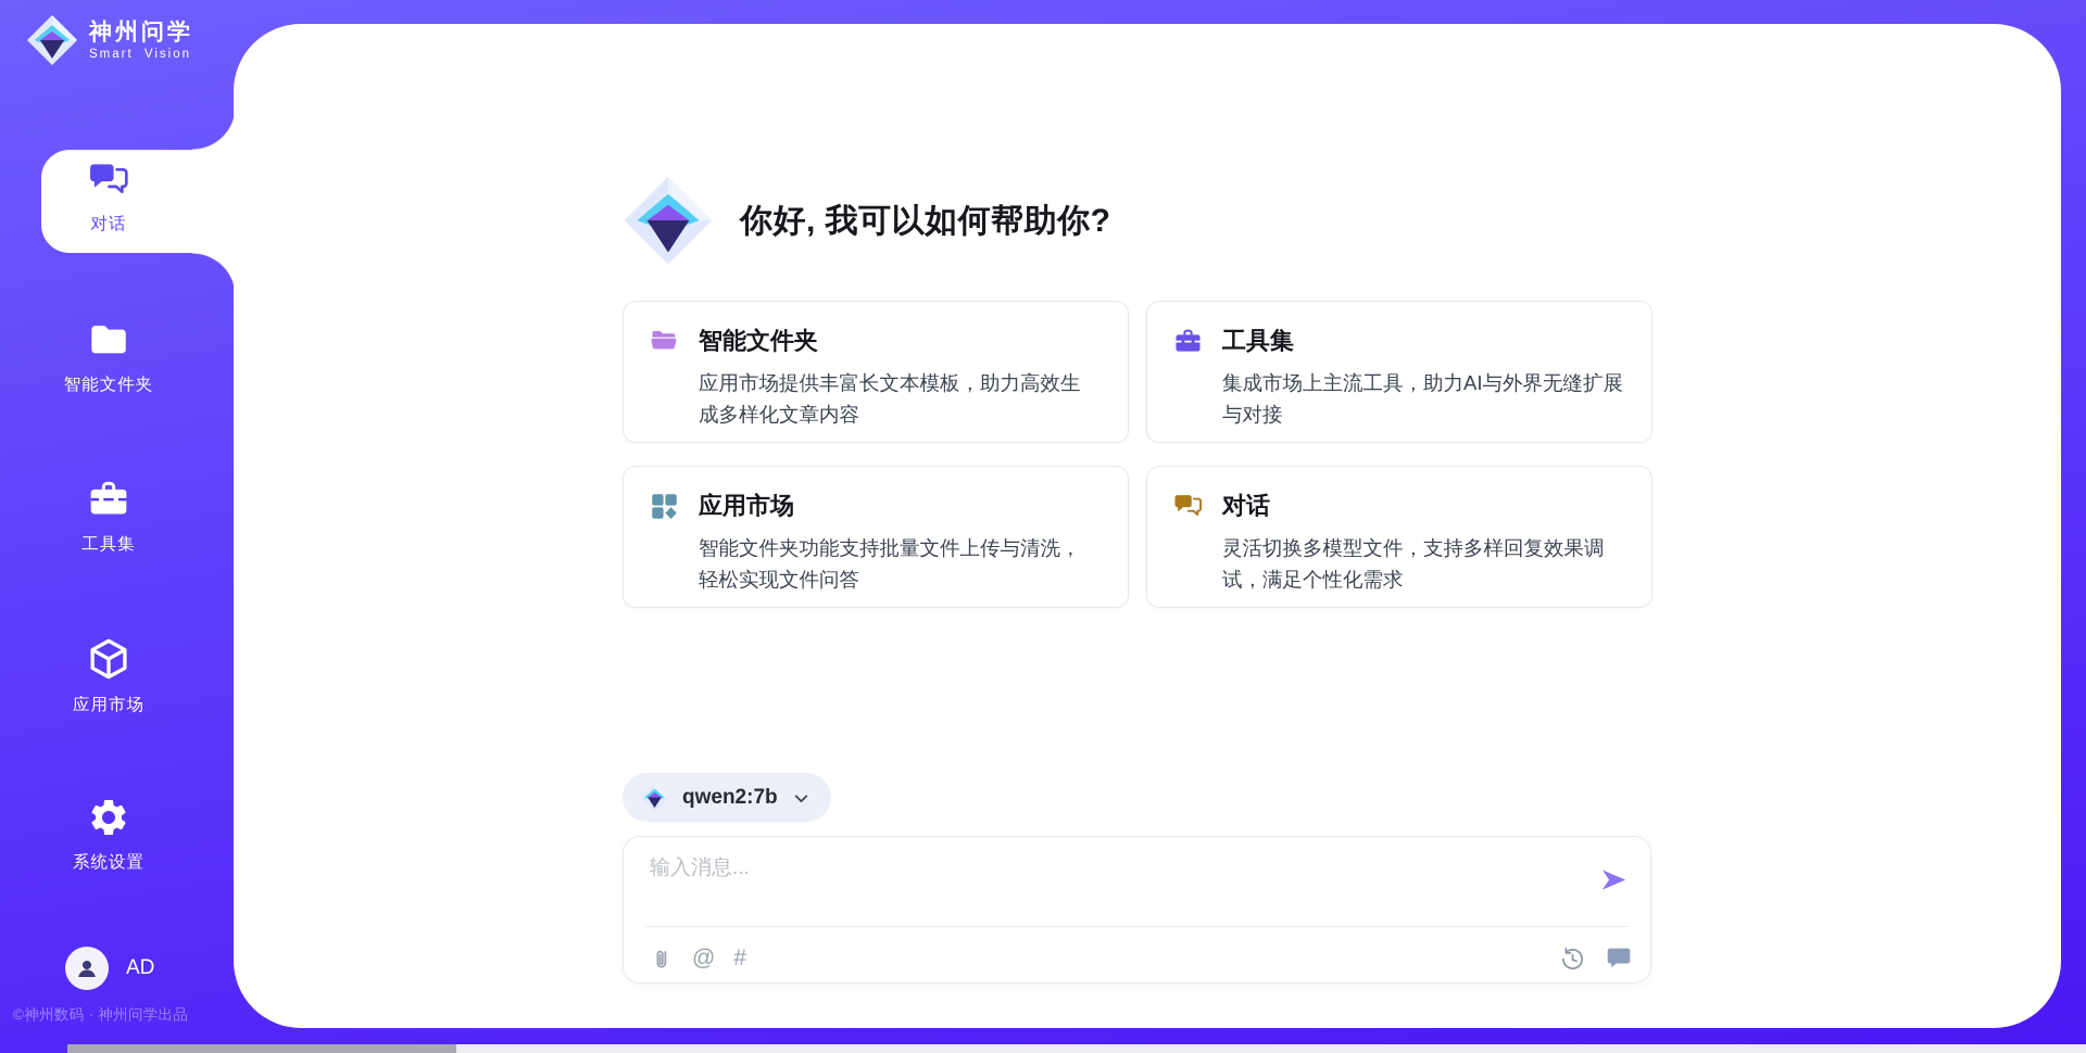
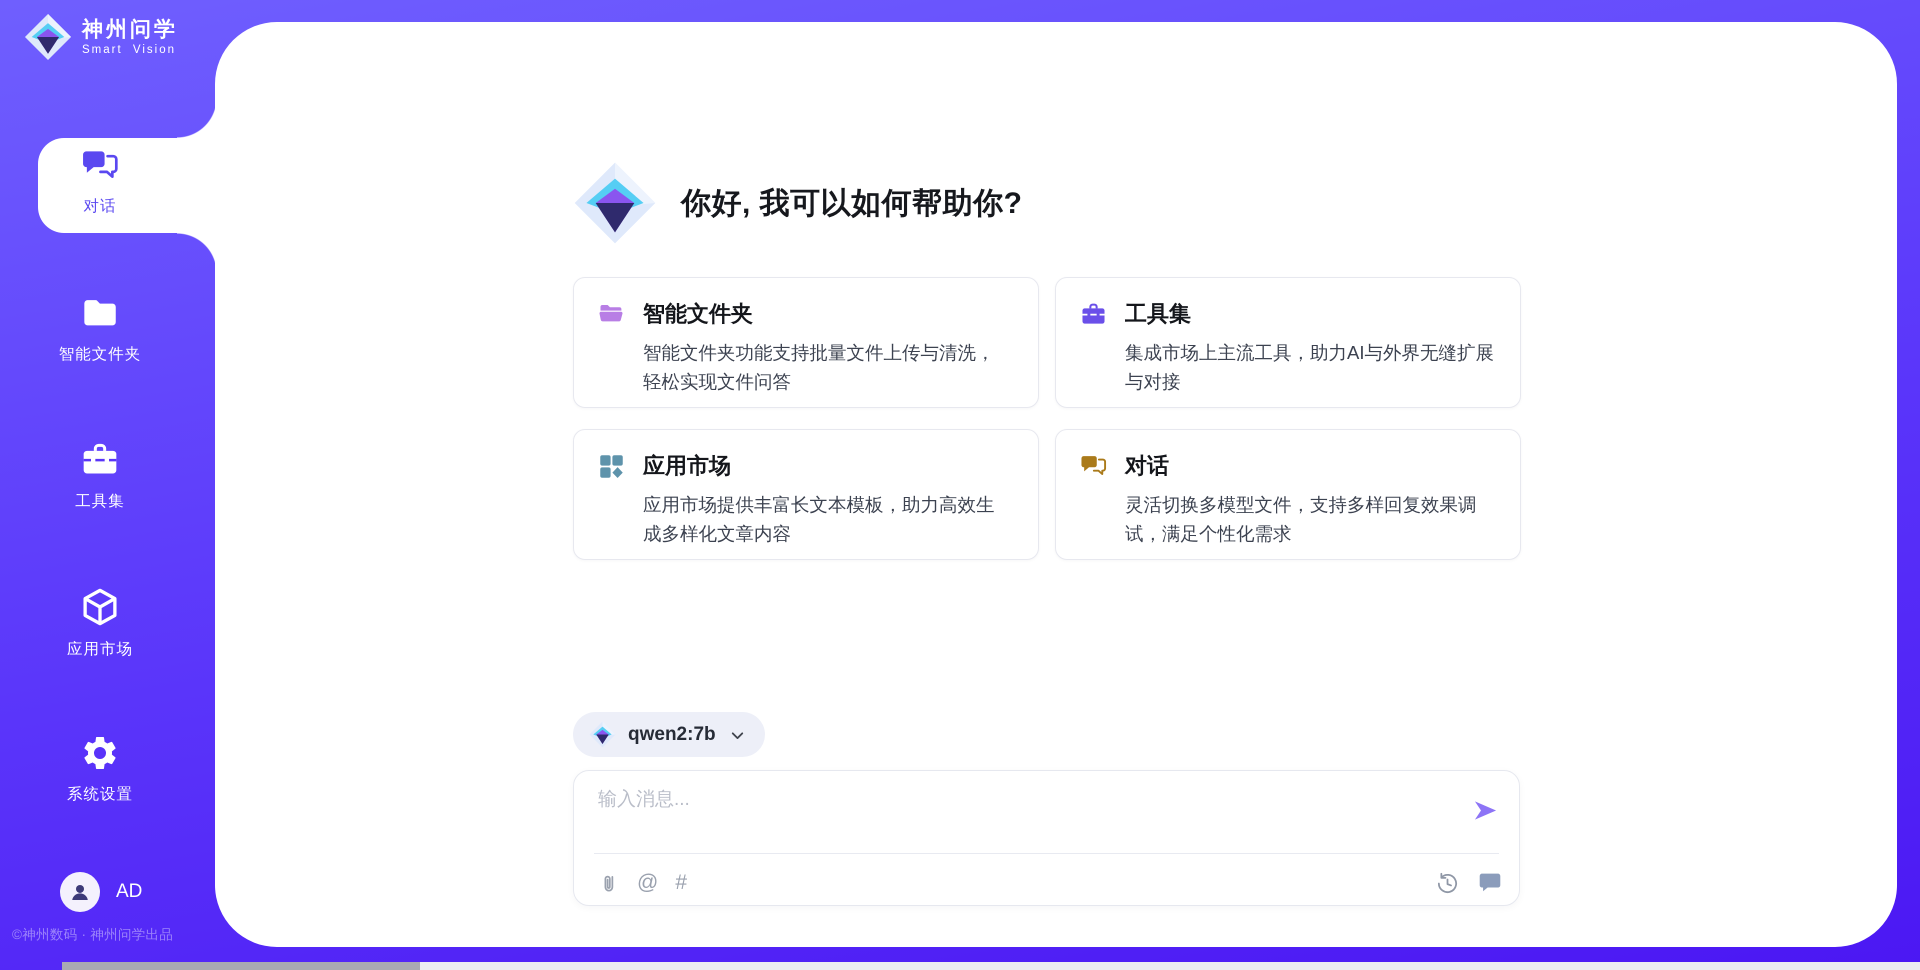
  你好, 我可以如何帮助你?
  智能文件夹
- 应用市场提供丰富长文本模板，助力高效生成多样化文章内容
+ 智能文件夹功能支持批量文件上传与清洗，轻松实现文件问答
  工具集
  集成市场上主流工具，助力AI与外界无缝扩展与对接
  应用市场
- 智能文件夹功能支持批量文件上传与清洗，轻松实现文件问答
+ 应用市场提供丰富长文本模板，助力高效生成多样化文章内容
  对话
  灵活切换多模型文件，支持多样回复效果调试，满足个性化需求
  qwen2:7b
  输入消息...
  @
  #
  神州问学
  Smart Vision
  对话
  智能文件夹
  工具集
  应用市场
  系统设置
  AD
  ©神州数码 · 神州问学出品
